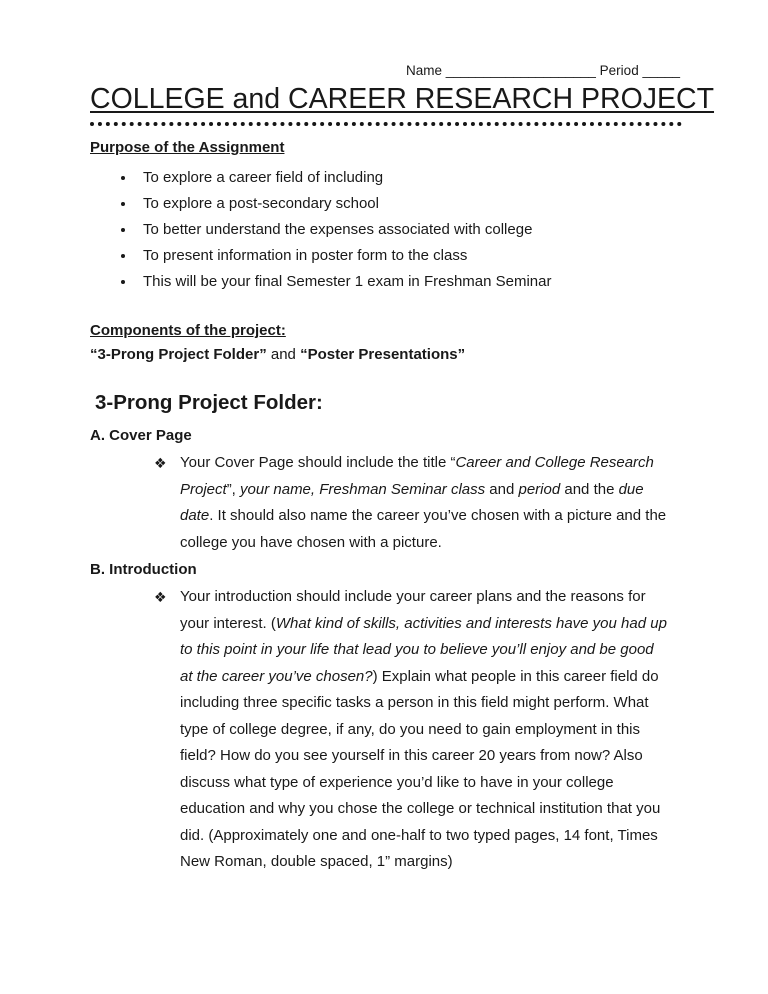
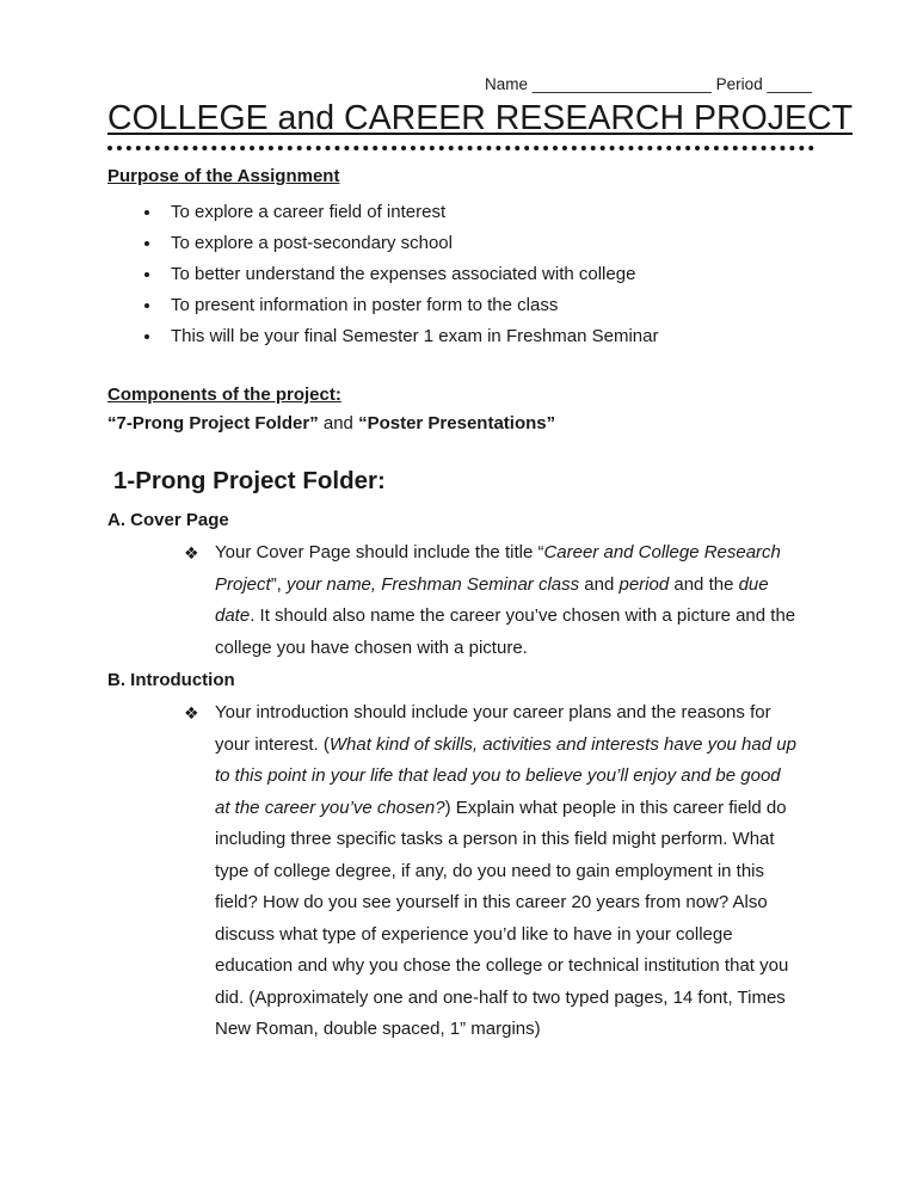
  Name ____________________ Period _____
  COLLEGE and CAREER RESEARCH PROJECT
  Purpose of the Assignment
- To explore a career field of including
+ To explore a career field of interest
  To explore a post-secondary school
  To better understand the expenses associated with college
  To present information in poster form to the class
  This will be your final Semester 1 exam in Freshman Seminar
  Components of the project:
- “3-Prong Project Folder” and “Poster Presentations”
+ “7-Prong Project Folder” and “Poster Presentations”
- 3-Prong Project Folder:
+ 1-Prong Project Folder:
  A. Cover Page
  ❖
  Your Cover Page should include the title “Career and College Research Project”, your name, Freshman Seminar class and period and the due date. It should also name the career you’ve chosen with a picture and the college you have chosen with a picture.
  B. Introduction
  ❖
  Your introduction should include your career plans and the reasons for your interest. (What kind of skills, activities and interests have you had up to this point in your life that lead you to believe you’ll enjoy and be good at the career you’ve chosen?) Explain what people in this career field do including three specific tasks a person in this field might perform. What type of college degree, if any, do you need to gain employment in this field? How do you see yourself in this career 20 years from now? Also discuss what type of experience you’d like to have in your college education and why you chose the college or technical institution that you did. (Approximately one and one-half to two typed pages, 14 font, Times New Roman, double spaced, 1” margins)
